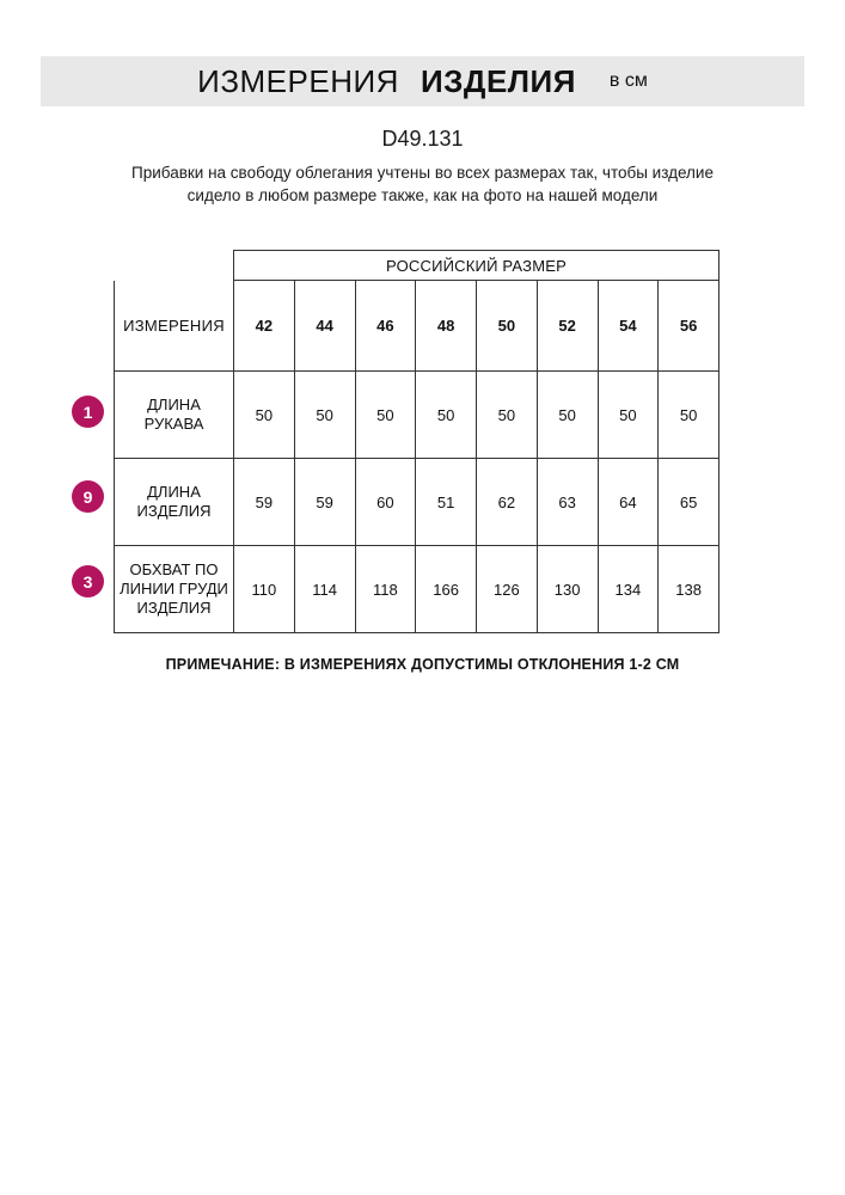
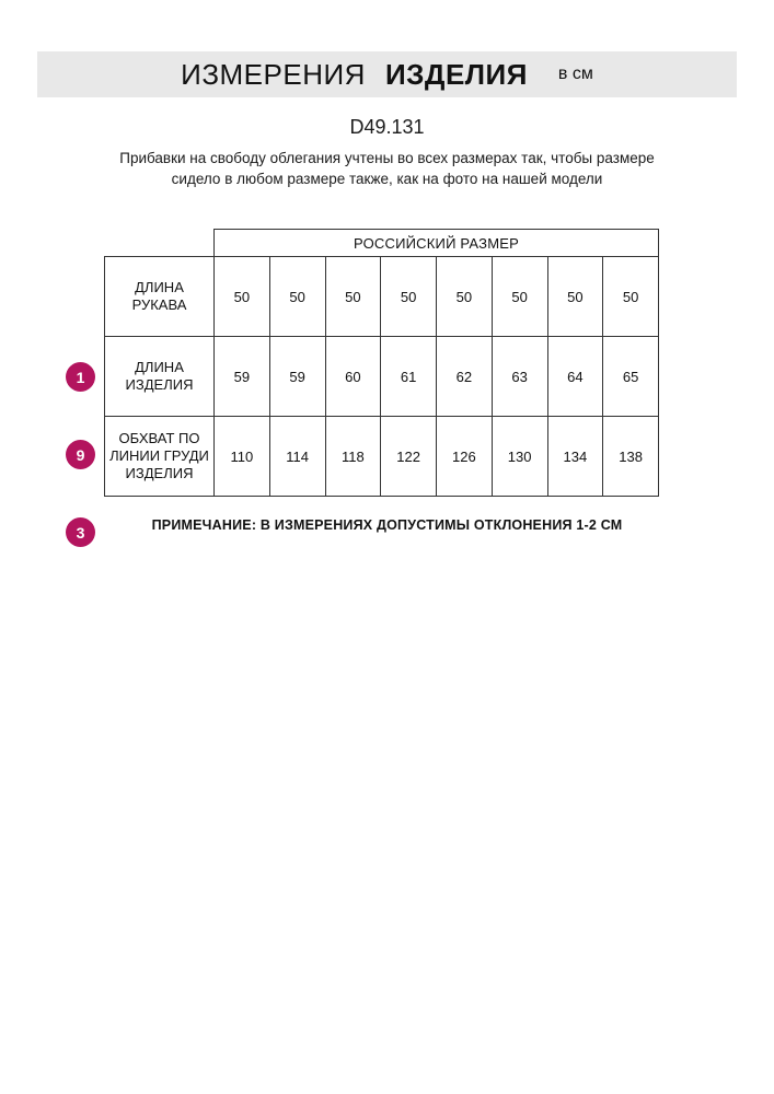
  ИЗМЕРЕНИЯ
  ИЗДЕЛИЯ
  в см
  D49.131
- Прибавки на свободу облегания учтены во всех размерах так, чтобы изделие сидело в любом размере также, как на фото на нашей модели
+ Прибавки на свободу облегания учтены во всех размерах так, чтобы размере сидело в любом размере также, как на фото на нашей модели
  1
  9
  3
  	РОССИЙСКИЙ РАЗМЕР
- ИЗМЕРЕНИЯ	42	44	46	48	50	52	54	56
  ДЛИНА РУКАВА	50	50	50	50	50	50	50	50
- ДЛИНА ИЗДЕЛИЯ	59	59	60	51	62	63	64	65
+ ДЛИНА ИЗДЕЛИЯ	59	59	60	61	62	63	64	65
- ОБХВАТ ПО ЛИНИИ ГРУДИ ИЗДЕЛИЯ	110	114	118	166	126	130	134	138
+ ОБХВАТ ПО ЛИНИИ ГРУДИ ИЗДЕЛИЯ	110	114	118	122	126	130	134	138
  ПРИМЕЧАНИЕ: В ИЗМЕРЕНИЯХ ДОПУСТИМЫ ОТКЛОНЕНИЯ 1-2 СМ
